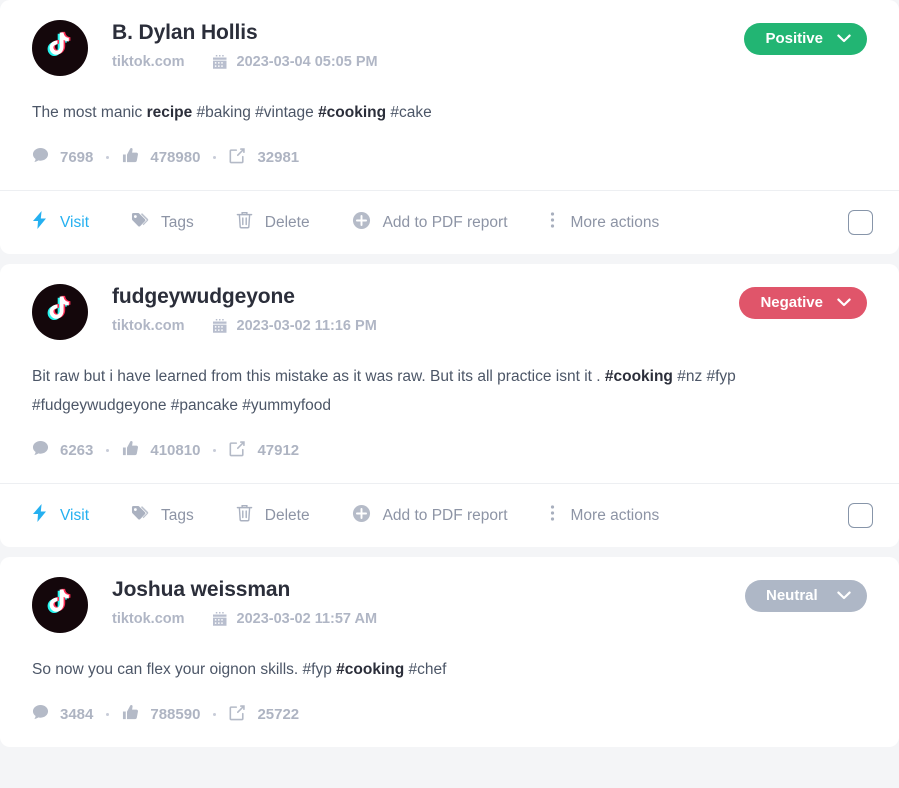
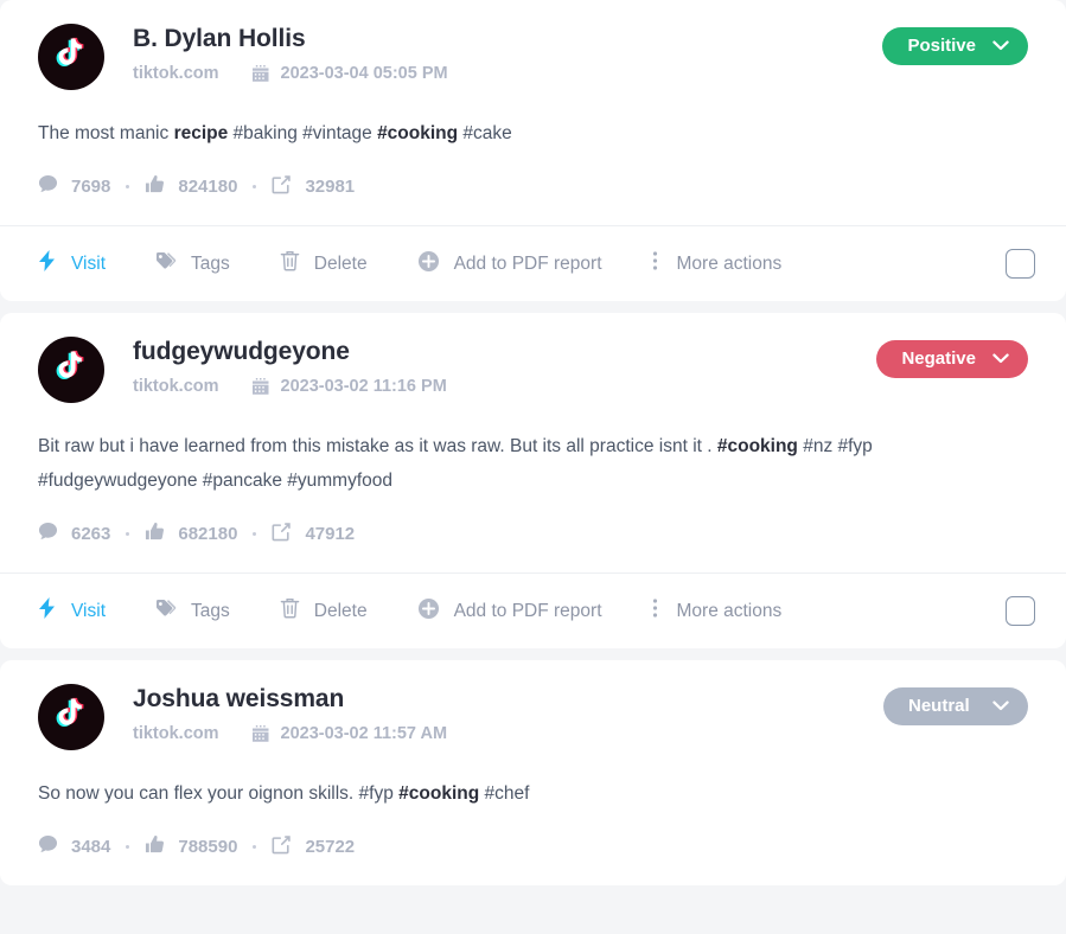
  B. Dylan Hollis
  tiktok.com
  2023-03-04 05:05 PM
  Positive
  The most manic recipe #baking #vintage #cooking #cake
  7698
- 478980
+ 824180
  32981
  Visit
  Tags
  Delete
  Add to PDF report
  More actions
  fudgeywudgeyone
  tiktok.com
  2023-03-02 11:16 PM
  Negative
  Bit raw but i have learned from this mistake as it was raw. But its all practice isnt it . #cooking #nz #fyp #fudgeywudgeyone #pancake #yummyfood
  6263
- 410810
+ 682180
  47912
  Visit
  Tags
  Delete
  Add to PDF report
  More actions
  Joshua weissman
  tiktok.com
  2023-03-02 11:57 AM
  Neutral
  So now you can flex your oignon skills. #fyp #cooking #chef
  3484
  788590
  25722
